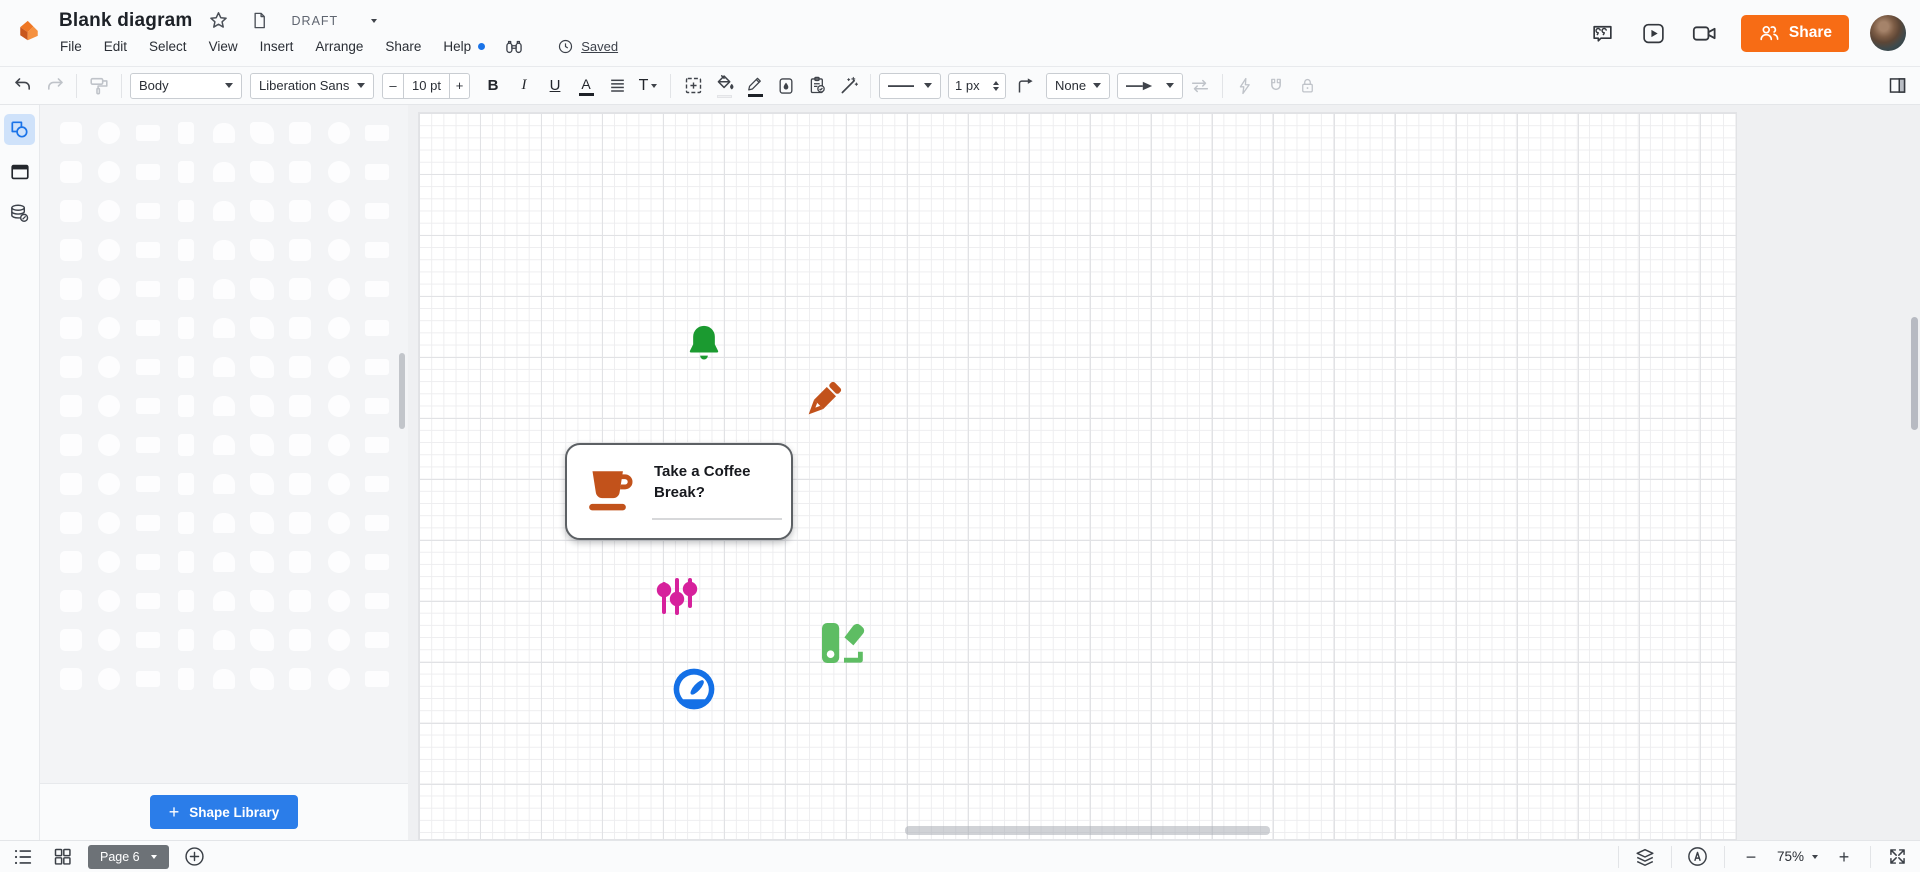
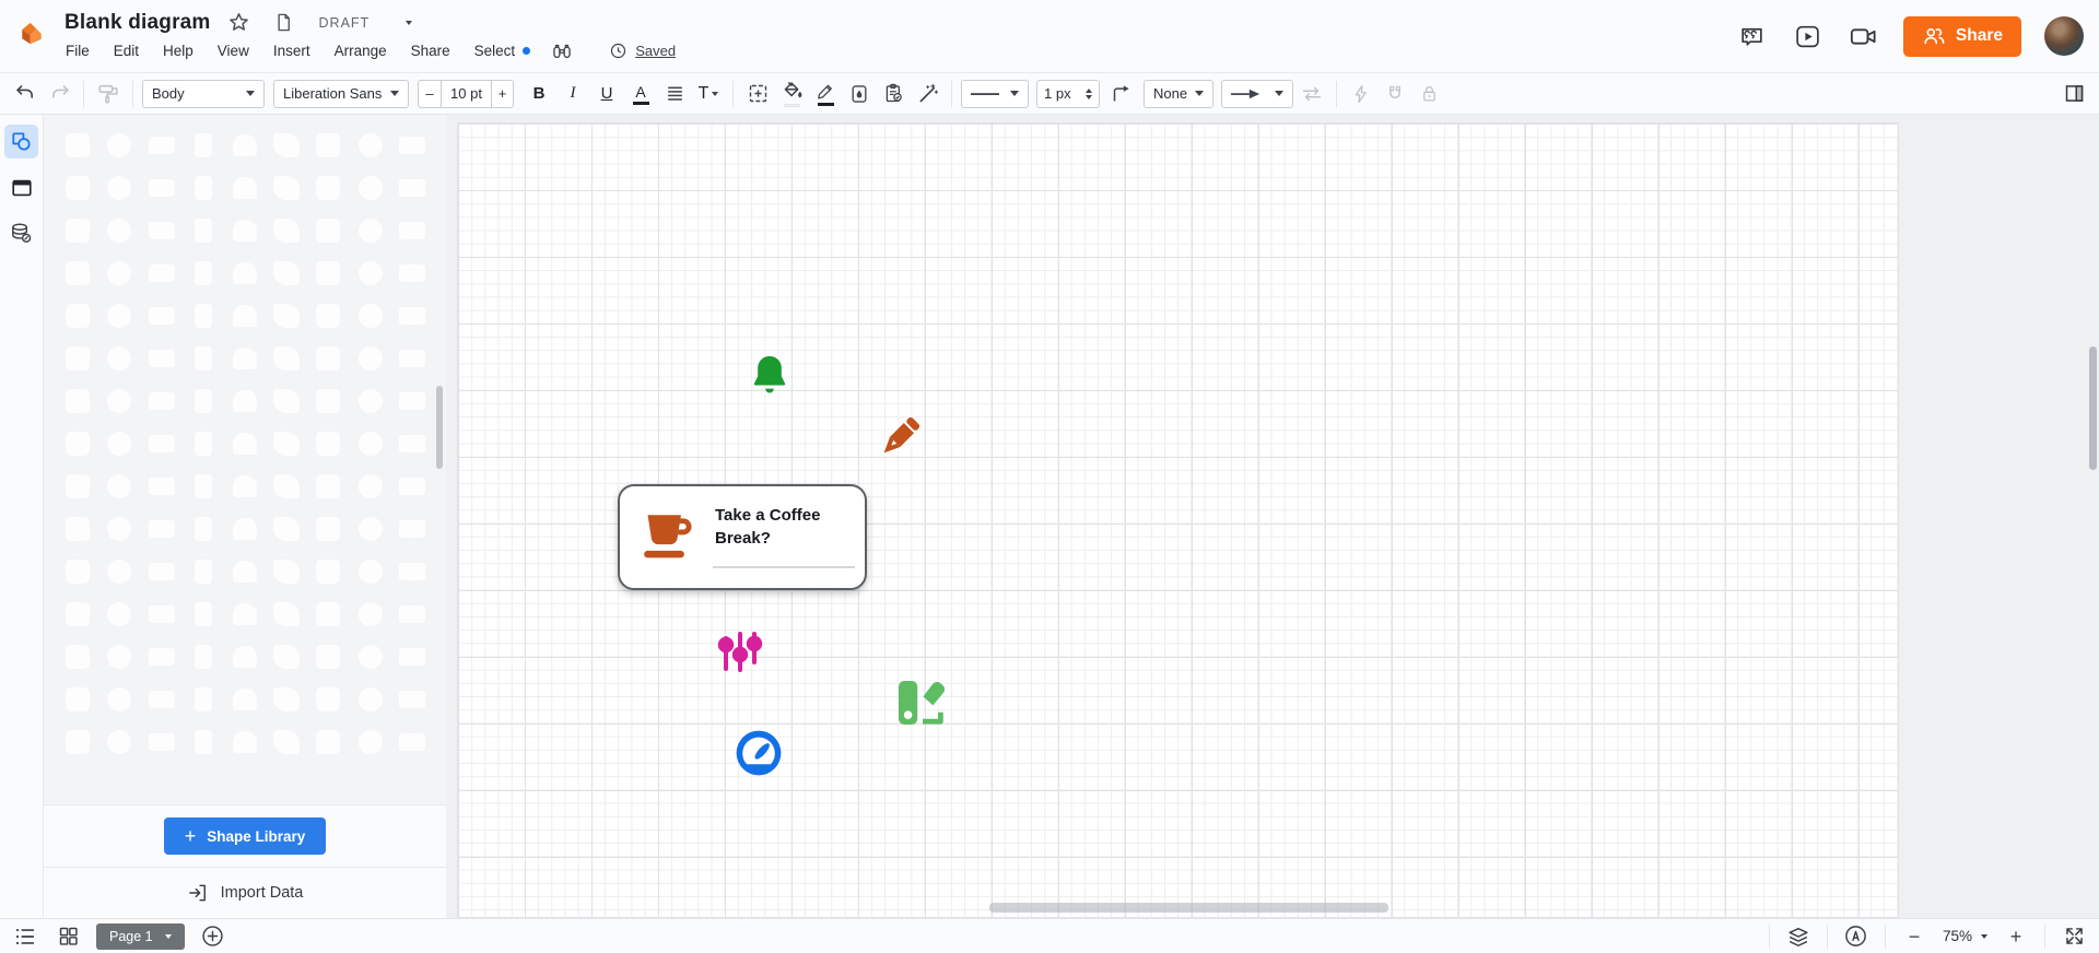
  Blank diagram
  DRAFT
  File
  Edit
- Select
+ Help
  View
  Insert
  Arrange
  Share
- Help
+ Select
  Saved
  Share
  Body
  Liberation Sans
  –
  10 pt
  +
  B
  I
  U
  A
  T
  1 px
  None
  +
  Shape Library
+ Import Data
  Take a Coffee Break?
- Page 6
+ Page 1
  −
  75%
  +
